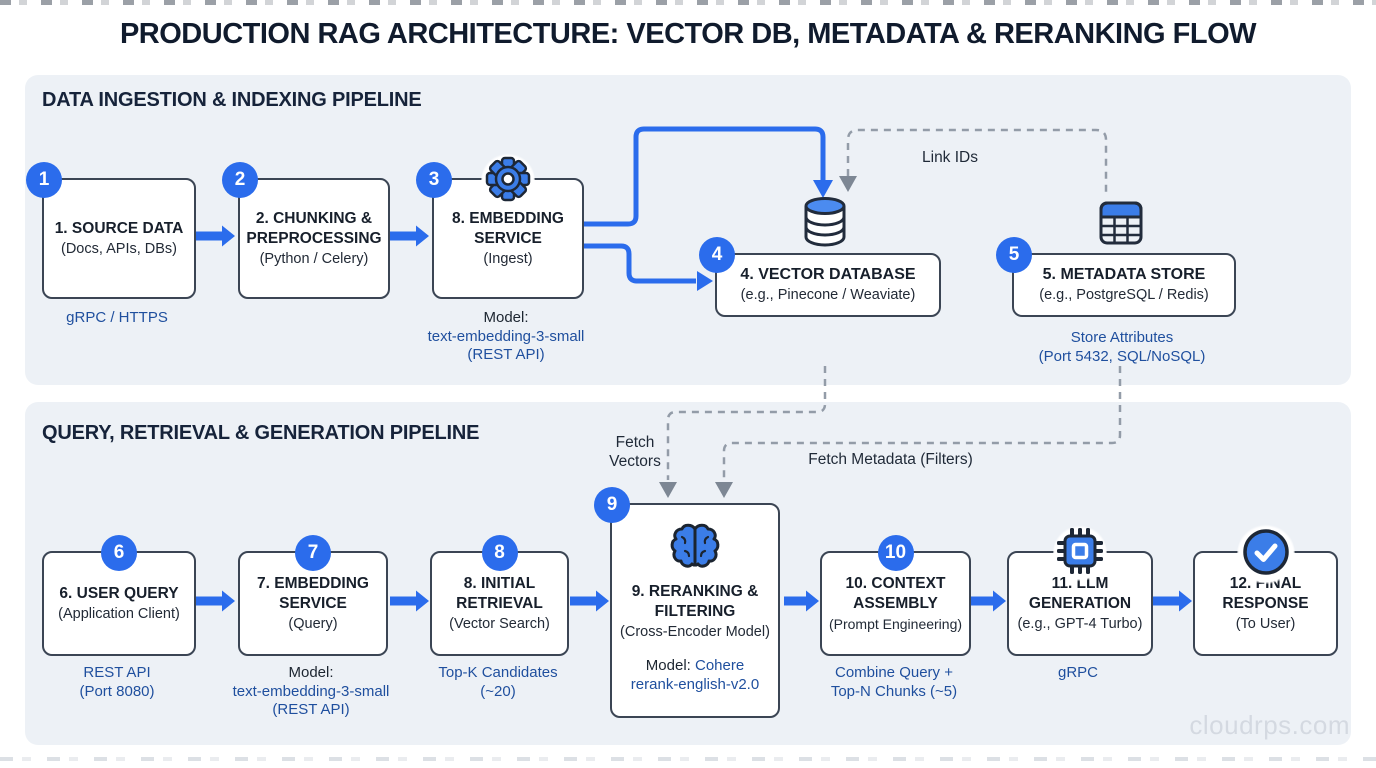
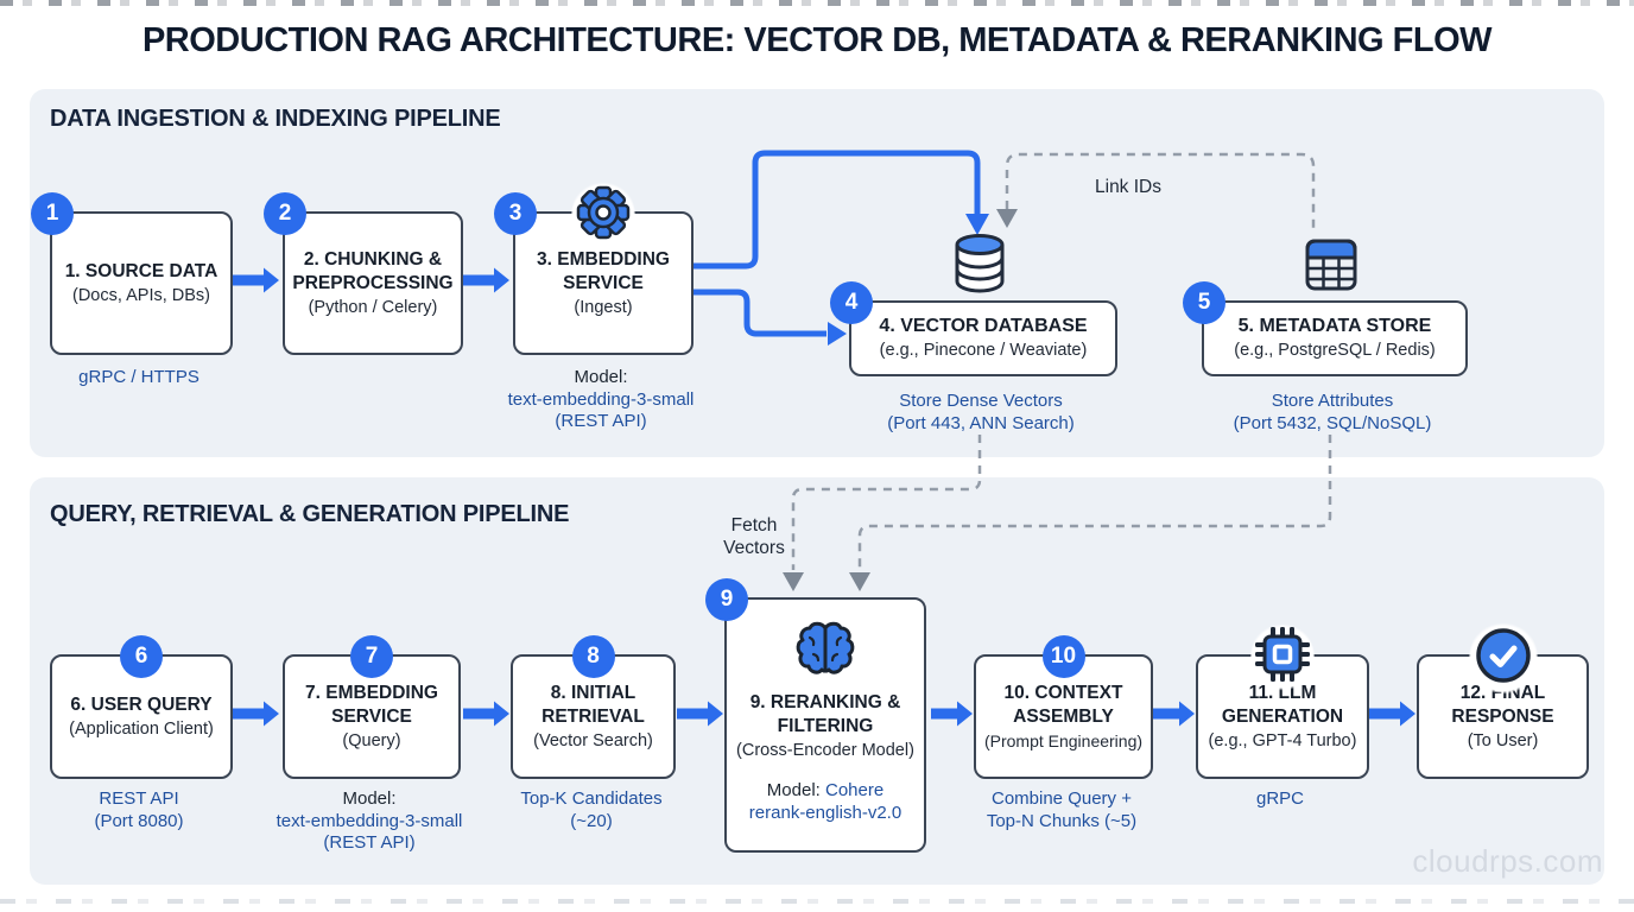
  PRODUCTION RAG ARCHITECTURE: VECTOR DB, METADATA & RERANKING FLOW
  DATA INGESTION & INDEXING PIPELINE
  QUERY, RETRIEVAL & GENERATION PIPELINE
  Link IDs
  Fetch
  Vectors
- Fetch Metadata (Filters)
  1
  1. SOURCE DATA
  (Docs, APIs, DBs)
  2
  2. CHUNKING &
  PREPROCESSING
  (Python / Celery)
  3
- 8. EMBEDDING
+ 3. EMBEDDING
  SERVICE
  (Ingest)
  4
  4. VECTOR DATABASE
  (e.g., Pinecone / Weaviate)
  5
  5. METADATA STORE
  (e.g., PostgreSQL / Redis)
  gRPC / HTTPS
  Model:
  text-embedding-3-small
  (REST API)
+ Store Dense Vectors
+ (Port 443, ANN Search)
  Store Attributes
  (Port 5432, SQL/NoSQL)
  6
  6. USER QUERY
  (Application Client)
  7
  7. EMBEDDING
  SERVICE
  (Query)
  8
  8. INITIAL
  RETRIEVAL
  (Vector Search)
  9
  9. RERANKING &
  FILTERING
  (Cross-Encoder Model)
  Model: Cohere
  rerank-english-v2.0
  10
  10. CONTEXT
  ASSEMBLY
  (Prompt Engineering)
  11. LLM
  GENERATION
  (e.g., GPT-4 Turbo)
  RESPONSE
  (To User)
  REST API
  (Port 8080)
  Model:
  text-embedding-3-small
  (REST API)
  Top-K Candidates
  (~20)
  Combine Query +
  Top-N Chunks (~5)
  gRPC
  cloudrps.com
